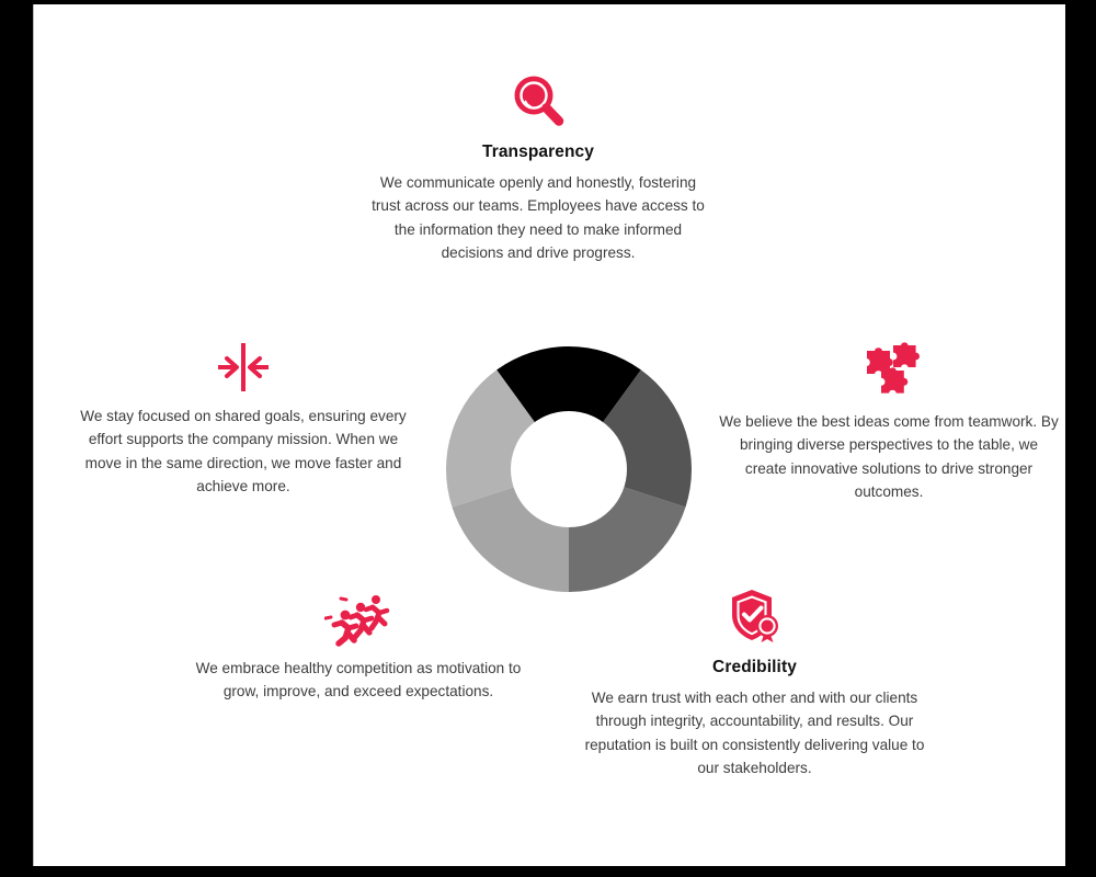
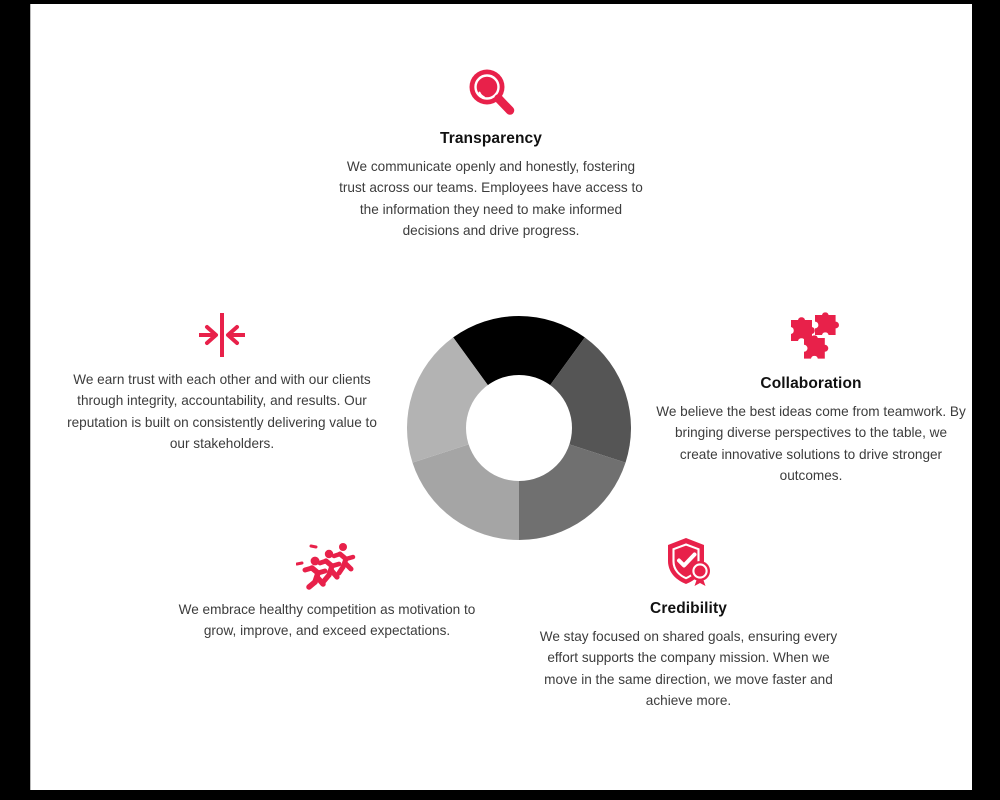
  Transparency
  We communicate openly and honestly, fostering trust across our teams. Employees have access to the information they need to make informed decisions and drive progress.
- We stay focused on shared goals, ensuring every effort supports the company mission. When we move in the same direction, we move faster and achieve more.
+ We earn trust with each other and with our clients through integrity, accountability, and results. Our reputation is built on consistently delivering value to our stakeholders.
+ Collaboration
  We believe the best ideas come from teamwork. By bringing diverse perspectives to the table, we create innovative solutions to drive stronger outcomes.
  We embrace healthy competition as motivation to grow, improve, and exceed expectations.
  Credibility
- We earn trust with each other and with our clients through integrity, accountability, and results. Our reputation is built on consistently delivering value to our stakeholders.
+ We stay focused on shared goals, ensuring every effort supports the company mission. When we move in the same direction, we move faster and achieve more.
